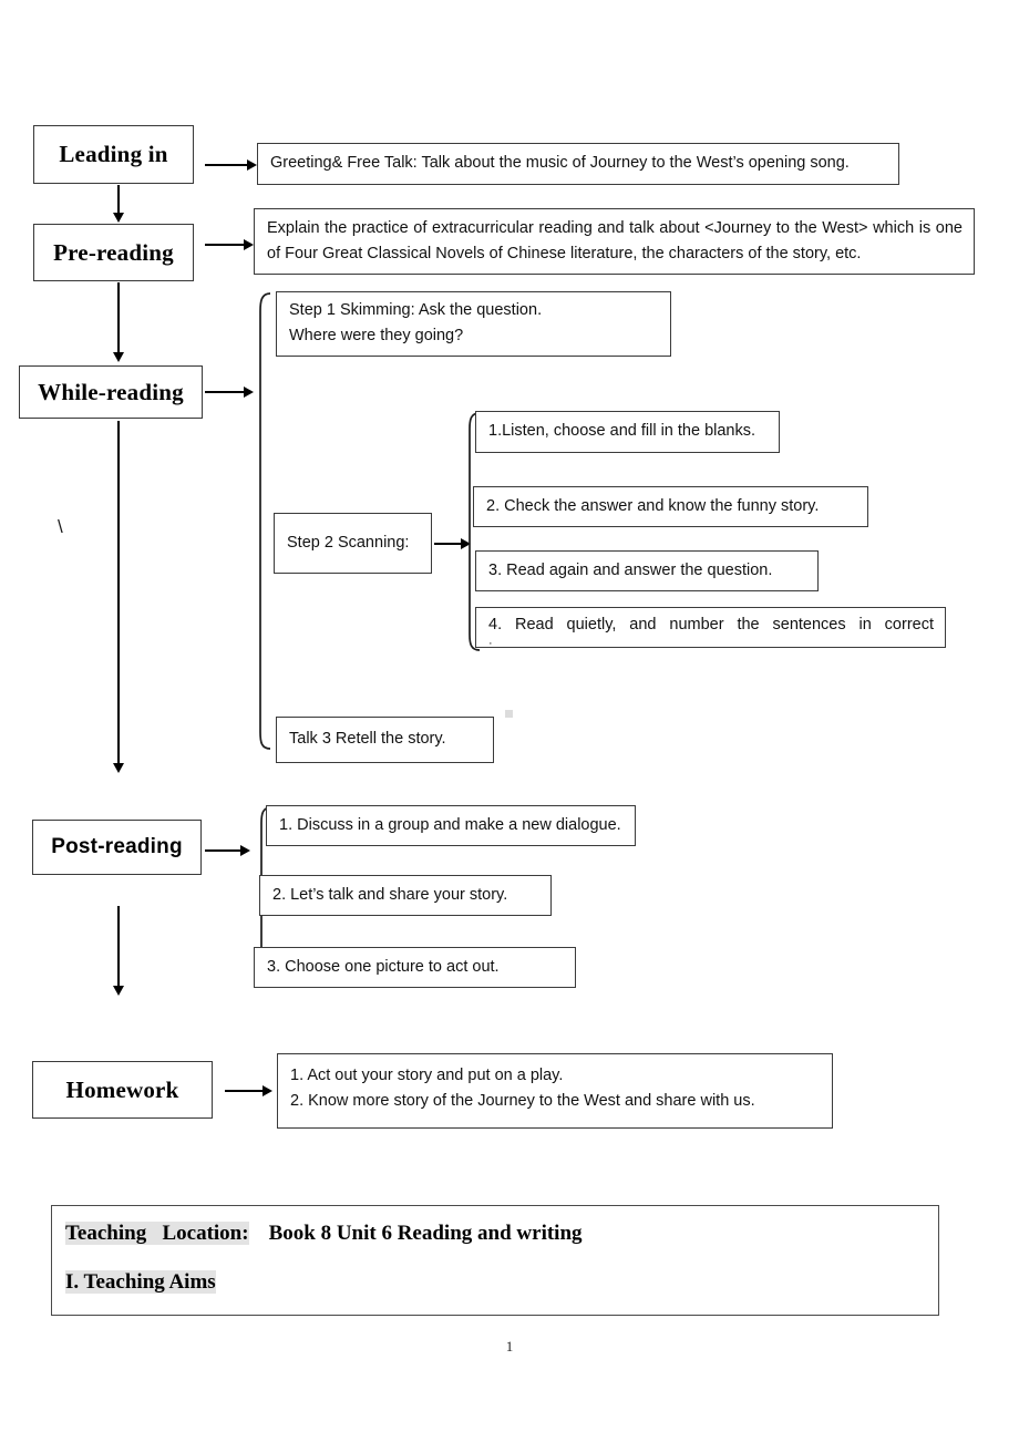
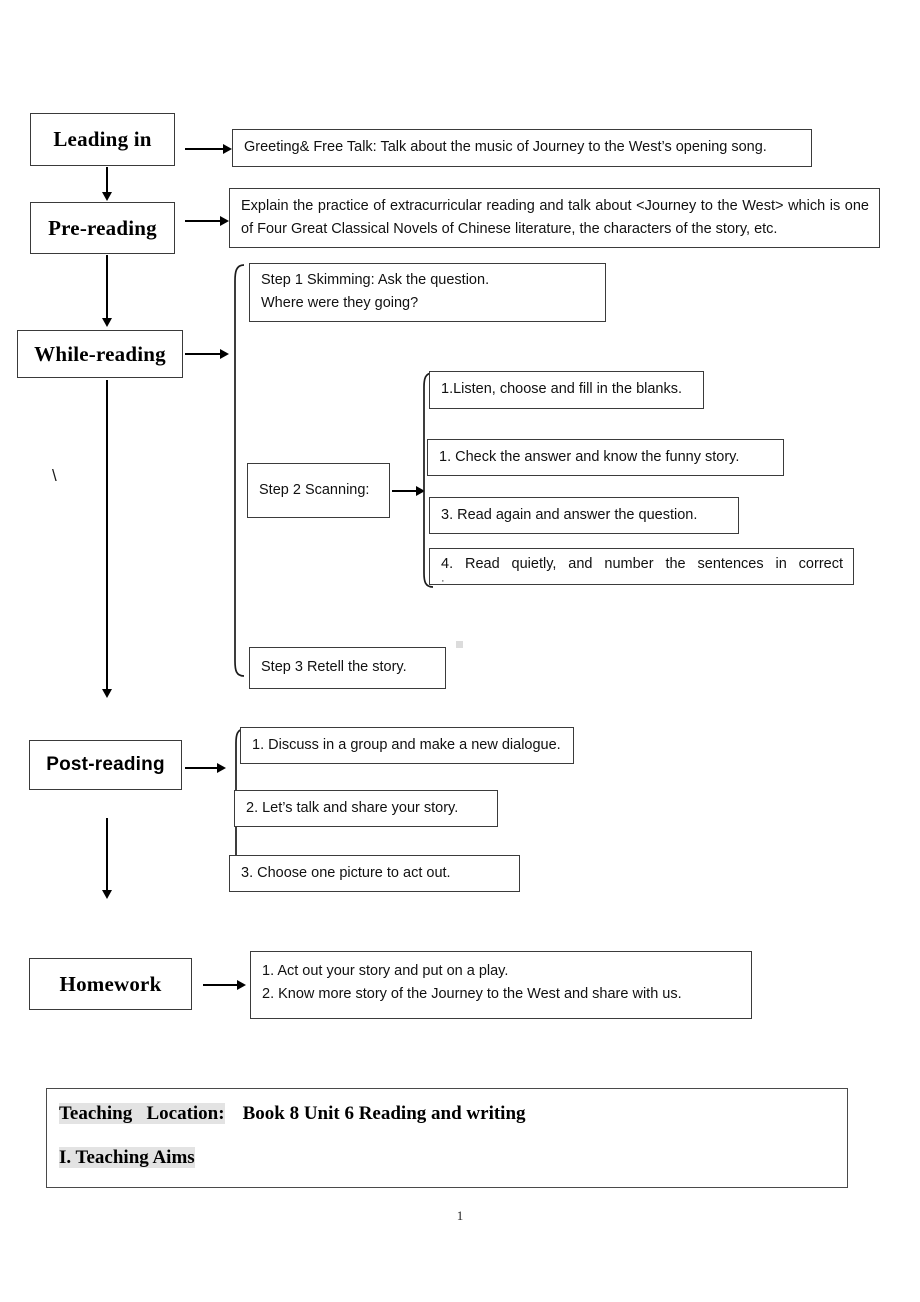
  Leading in
  Greeting& Free Talk: Talk about the music of Journey to the West’s opening song.
  Pre-reading
  Explain the practice of extracurricular reading and talk about <Journey to the West> which is one of Four Great Classical Novels of Chinese literature, the characters of the story, etc.
  While-reading
  Step 1 Skimming: Ask the question.
  Where were they going?
  Step 2 Scanning:
  1.Listen, choose and fill in the blanks.
- 2. Check the answer and know the funny story.
+ 1. Check the answer and know the funny story.
  3. Read again and answer the question.
  4. Read quietly, and number the sentences in correct
  ·
- Talk 3 Retell the story.
+ Step 3 Retell the story.
  \
  Post-reading
  1. Discuss in a group and make a new dialogue.
  2. Let’s talk and share your story.
  3. Choose one picture to act out.
  Homework
  1. Act out your story and put on a play.
  2. Know more story of the Journey to the West and share with us.
  Teaching Location: Book 8 Unit 6 Reading and writing
  I. Teaching Aims
  1
